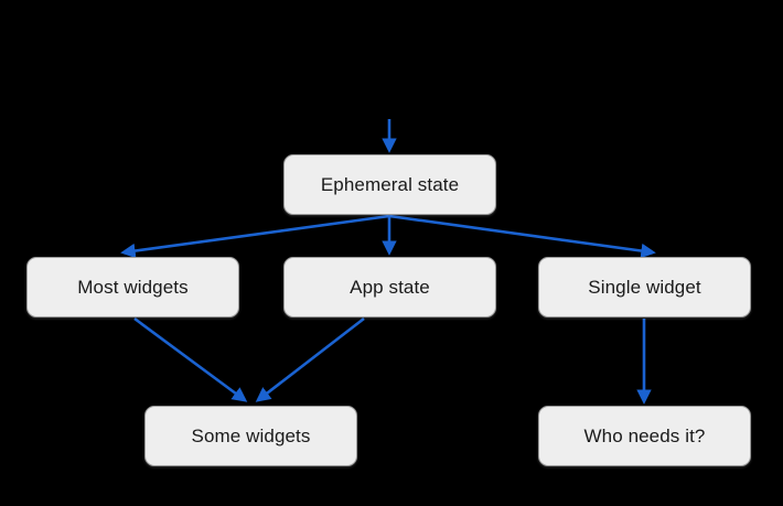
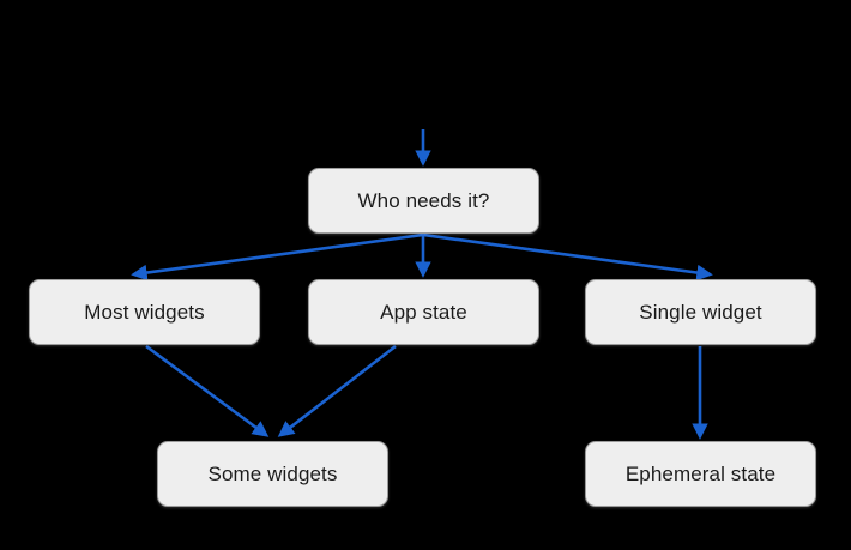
- Ephemeral state
+ Who needs it?
  Most widgets
  App state
  Single widget
  Some widgets
- Who needs it?
+ Ephemeral state
